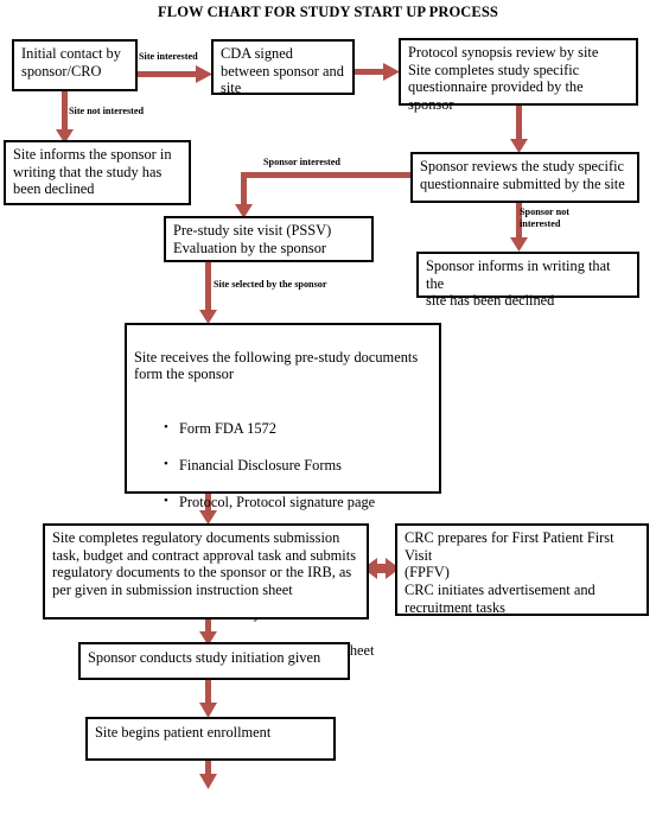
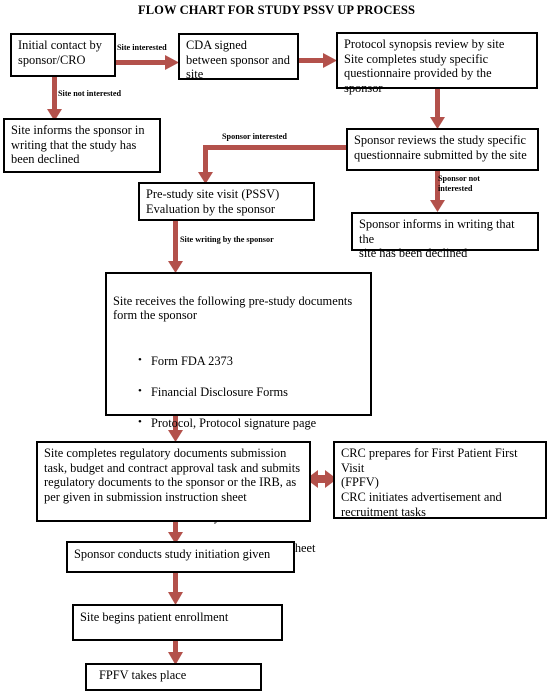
- FLOW CHART FOR STUDY START UP PROCESS
+ FLOW CHART FOR STUDY PSSV UP PROCESS
  Site interested
  Site not interested
  Sponsor interested
  Sponsor not
  interested
- Site selected by the sponsor
+ Site writing by the sponsor
  Initial contact by
  sponsor/CRO
  CDA signed
  between sponsor and
  site
  Protocol synopsis review by site
  Site completes study specific
  questionnaire provided by the sponsor
  Site informs the sponsor in
  writing that the study has
  been declined
  Sponsor reviews the study specific
  questionnaire submitted by the site
  Pre-study site visit (PSSV)
  Evaluation by the sponsor
  Sponsor informs in writing that the
  site has been declined
  Site receives the following pre-study documents
  form the sponsor
- Form FDA 1572
+ Form FDA 2373
  Financial Disclosure Forms
  Protocol, Protocol signature page
  Site completes regulatory documents submission
  task, budget and contract approval task and submits
  regulatory documents to the sponsor or the IRB, as
  per given in submission instruction sheet
  CRC prepares for First Patient First Visit
  (FPFV)
  CRC initiates advertisement and
  recruitment tasks
  Sponsor conducts study initiation given
  Site begins patient enrollment
+ FPFV takes place
